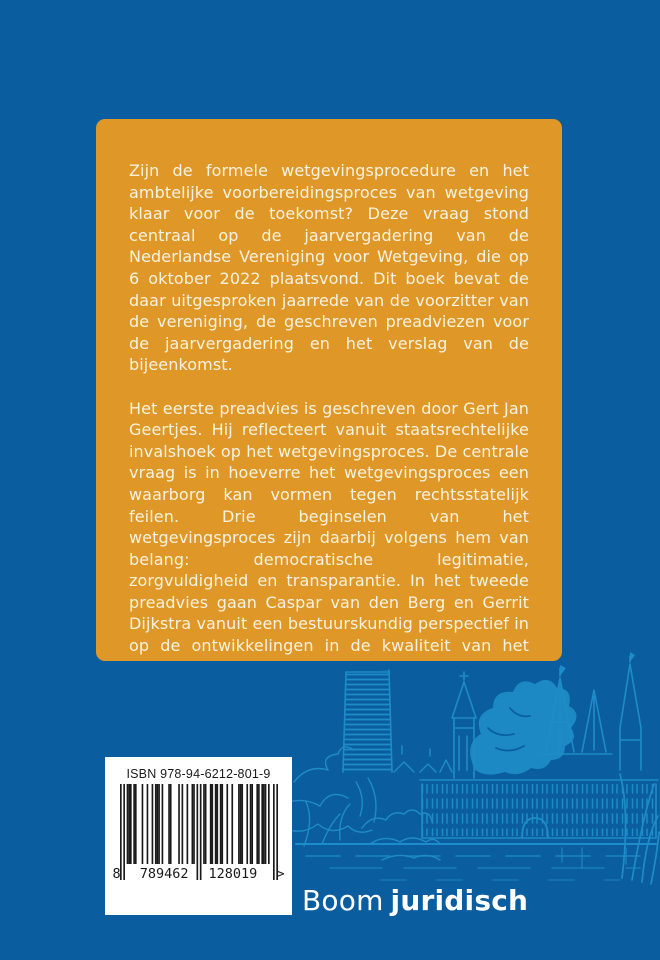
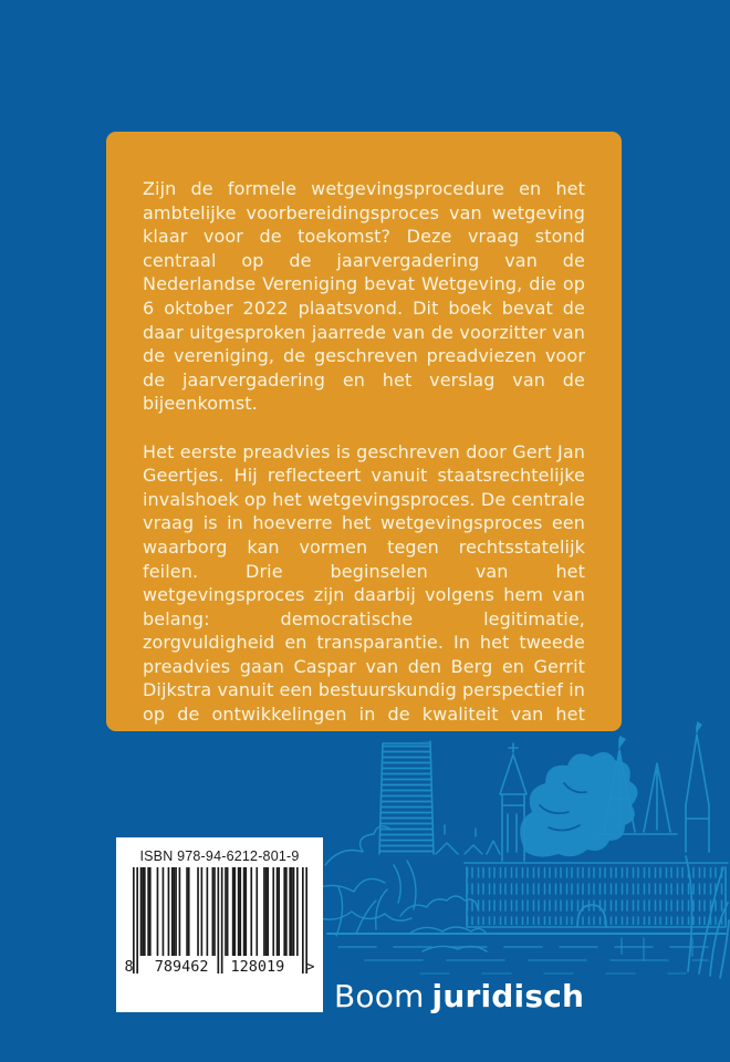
- Zijn de formele wetgevingsprocedure en het ambtelijke voorbereidingsproces van wetgeving klaar voor de toekomst? Deze vraag stond centraal op de jaarvergadering van de Nederlandse Vereniging voor Wetgeving, die op 6 oktober 2022 plaatsvond. Dit boek bevat de daar uitgesproken jaarrede van de voorzitter van de vereniging, de geschreven preadviezen voor de jaarvergadering en het verslag van de bijeenkomst.
+ Zijn de formele wetgevingsprocedure en het ambtelijke voorbereidingsproces van wetgeving klaar voor de toekomst? Deze vraag stond centraal op de jaarvergadering van de Nederlandse Vereniging bevat Wetgeving, die op 6 oktober 2022 plaatsvond. Dit boek bevat de daar uitgesproken jaarrede van de voorzitter van de vereniging, de geschreven preadviezen voor de jaarvergadering en het verslag van de bijeenkomst.
  Het eerste preadvies is geschreven door Gert Jan Geertjes. Hij reflecteert vanuit staatsrechtelijke invalshoek op het wetgevingsproces. De centrale vraag is in hoeverre het wetgevingsproces een waarborg kan vormen tegen rechtsstatelijk feilen. Drie beginselen van het wetgevingsproces zijn daarbij volgens hem van belang: democratische legitimatie, zorgvuldigheid en transparantie. In het tweede preadvies gaan Caspar van den Berg en Gerrit Dijkstra vanuit een bestuurskundig perspectief in op de ontwikkelingen in de kwaliteit van het
  ISBN 978-94-6212-801-9
  8
  789462
  128019
  >
  Boom
  juridisch
